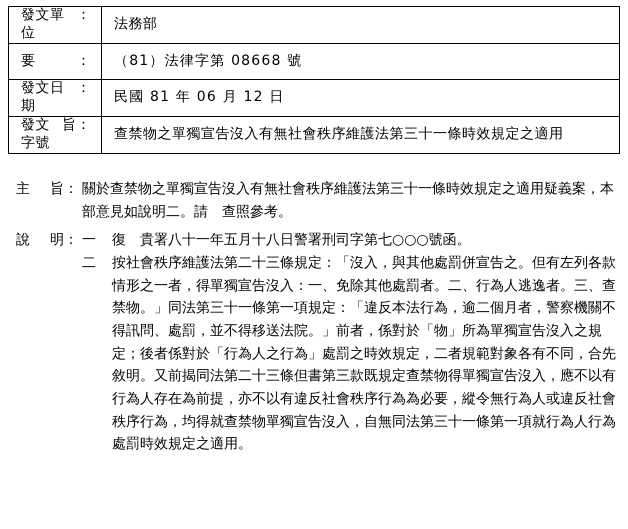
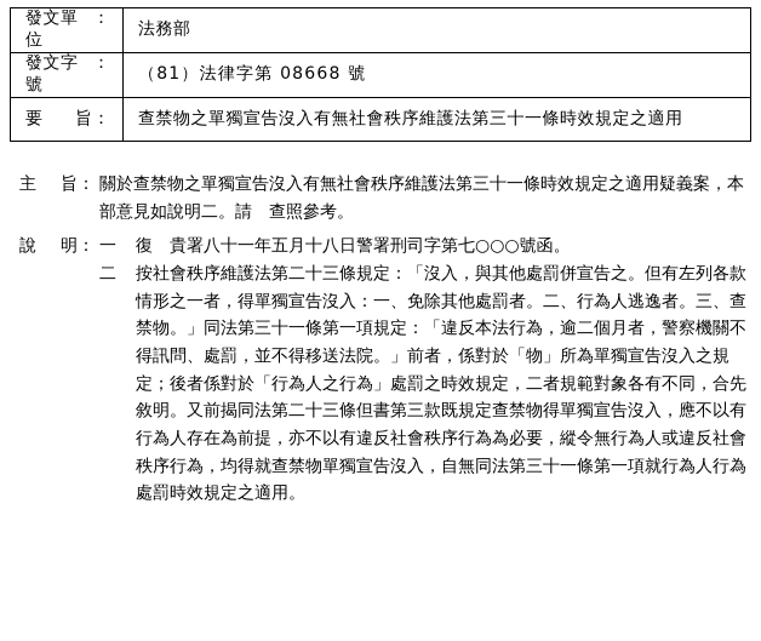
  發文單位 ：	法務部
- 要 ：	（81）法律字第 08668 號
+ 發文字號 ：	（81）法律字第 08668 號
- 發文日期 ：	民國 81 年 06 月 12 日
- 發文字號 旨：	查禁物之單獨宣告沒入有無社會秩序維護法第三十一條時效規定之適用
+ 要 旨：	查禁物之單獨宣告沒入有無社會秩序維護法第三十一條時效規定之適用
  主
  旨：
  關於查禁物之單獨宣告沒入有無社會秩序維護法第三十一條時效規定之適用疑義案，本部意見如說明二。請 查照參考。
  說
  明：
  一
  復 貴署八十一年五月十八日警署刑司字第七○○○號函。
  二
  按社會秩序維護法第二十三條規定：「沒入，與其他處罰併宣告之。但有左列各款情形之一者，得單獨宣告沒入：一、免除其他處罰者。二、行為人逃逸者。三、查禁物。」同法第三十一條第一項規定：「違反本法行為，逾二個月者，警察機關不得訊問、處罰，並不得移送法院。」前者，係對於「物」所為單獨宣告沒入之規定；後者係對於「行為人之行為」處罰之時效規定，二者規範對象各有不同，合先敘明。又前揭同法第二十三條但書第三款既規定查禁物得單獨宣告沒入，應不以有行為人存在為前提，亦不以有違反社會秩序行為為必要，縱令無行為人或違反社會秩序行為，均得就查禁物單獨宣告沒入，自無同法第三十一條第一項就行為人行為處罰時效規定之適用。
